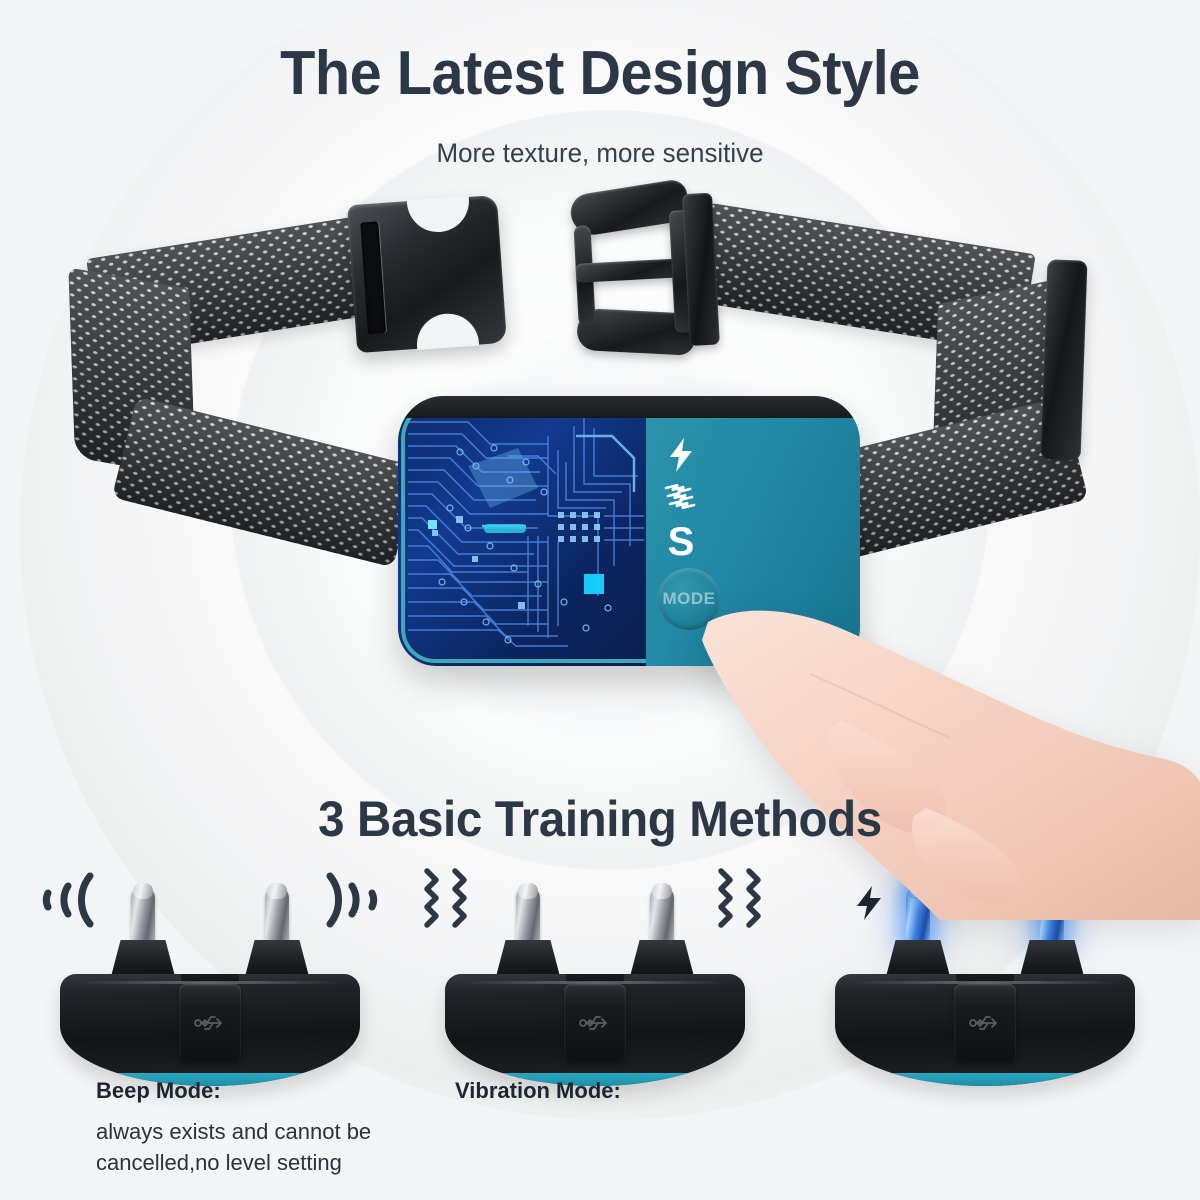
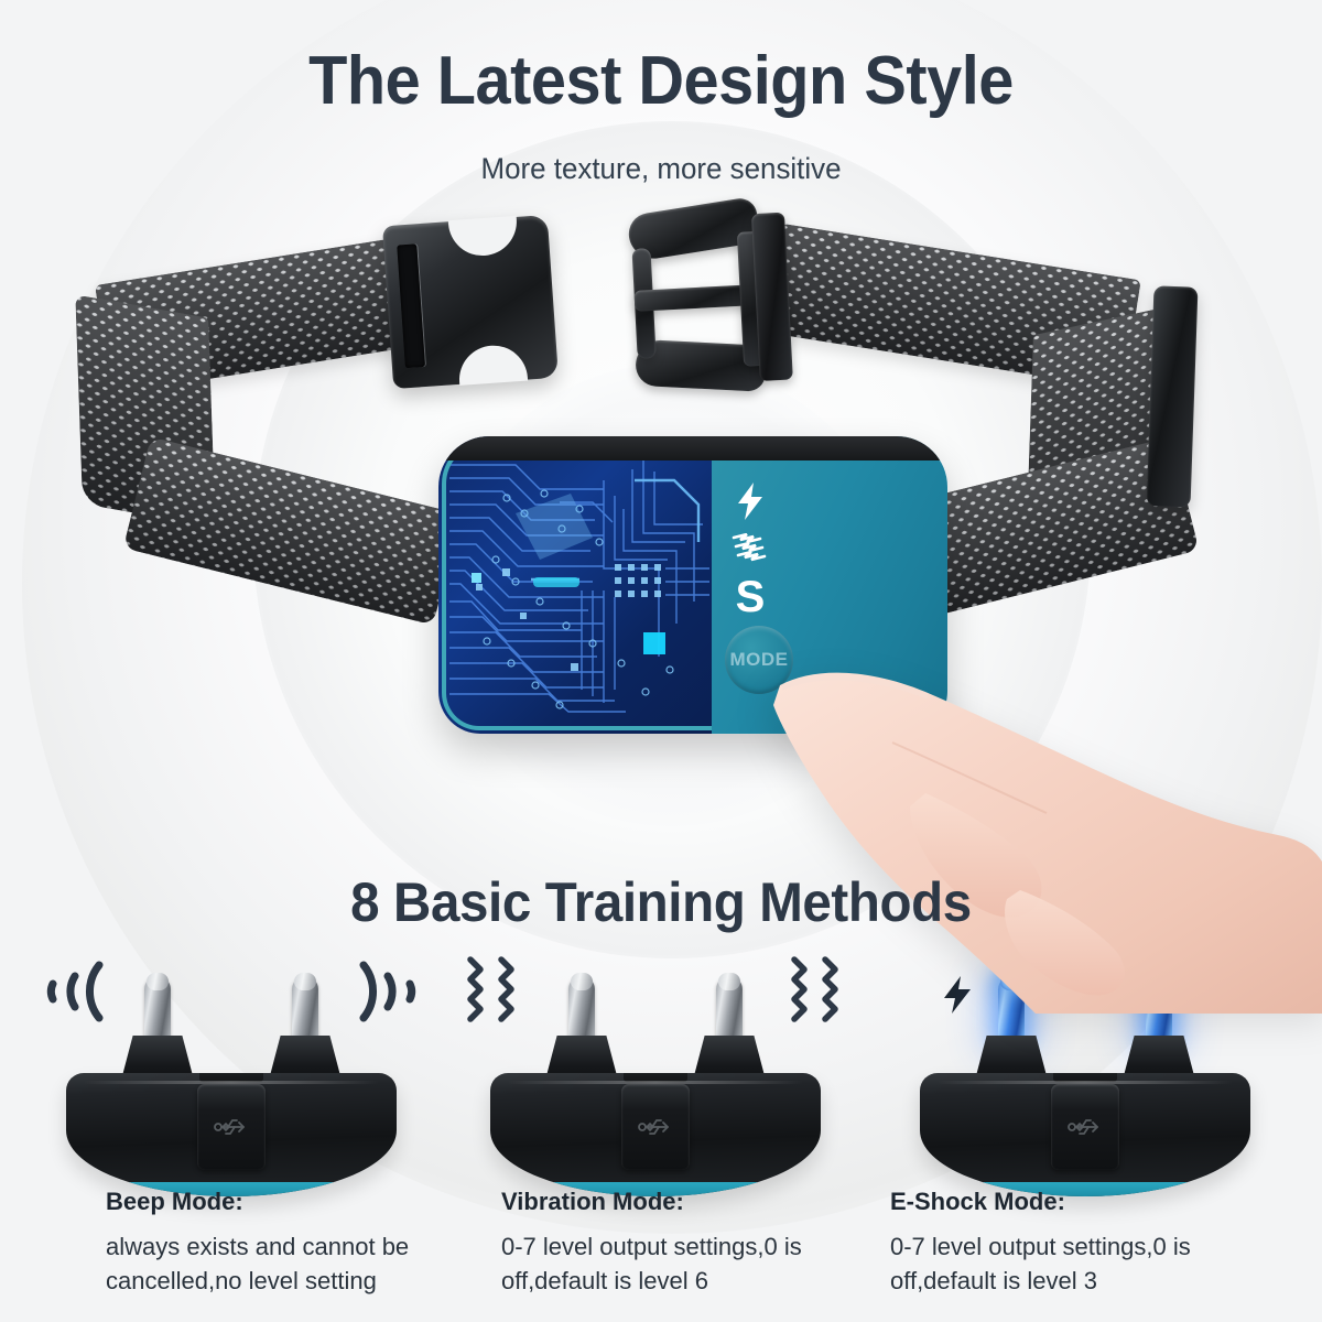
  The Latest Design Style
  More texture, more sensitive
  S
  MODE
- 3 Basic Training Methods
+ 8 Basic Training Methods
  Beep Mode:
  always exists and cannot be cancelled,no level setting
  Vibration Mode:
+ 0-7 level output settings,0 is off,default is level 6
+ E-Shock Mode:
+ 0-7 level output settings,0 is off,default is level 3
